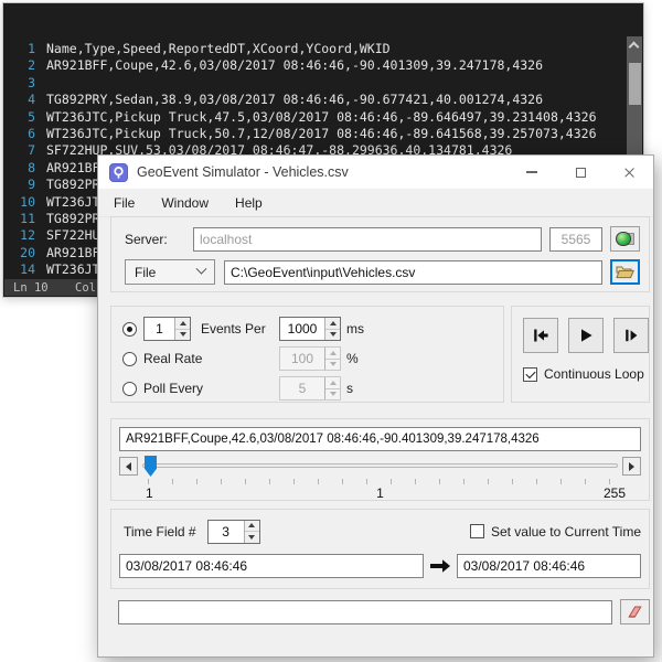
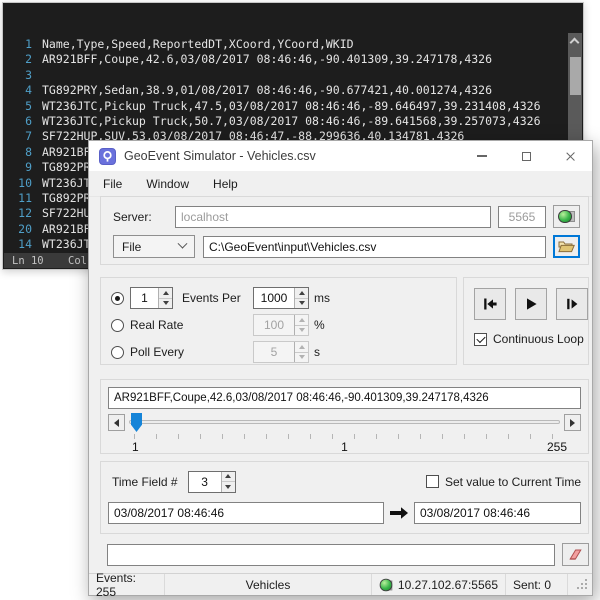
  1
  Name,Type,Speed,ReportedDT,XCoord,YCoord,WKID
  2
  AR921BFF,Coupe,42.6,03/08/2017 08:46:46,-90.401309,39.247178,4326
  3
  4
- TG892PRY,Sedan,38.9,03/08/2017 08:46:46,-90.677421,40.001274,4326
+ TG892PRY,Sedan,38.9,01/08/2017 08:46:46,-90.677421,40.001274,4326
  5
  WT236JTC,Pickup Truck,47.5,03/08/2017 08:46:46,-89.646497,39.231408,4326
  6
- WT236JTC,Pickup Truck,50.7,12/08/2017 08:46:46,-89.641568,39.257073,4326
+ WT236JTC,Pickup Truck,50.7,03/08/2017 08:46:46,-89.641568,39.257073,4326
  7
  SF722HUP,SUV,53,03/08/2017 08:46:47,-88.299636,40.134781,4326
  8
  AR921BF
  9
  TG892PR
  10
  WT236JT
  11
  TG892PR
  12
  SF722HU
  20
  AR921BF
  14
  WT236JT
  Ln 10
  Col
  GeoEvent Simulator - Vehicles.csv
  File
  Window
  Help
  Server:
  localhost
  5565
  File
  C:\GeoEvent\input\Vehicles.csv
  1
  Events Per
  1000
  ms
  Real Rate
  100
  %
  Poll Every
  5
  s
  Continuous Loop
  AR921BFF,Coupe,42.6,03/08/2017 08:46:46,-90.401309,39.247178,4326
  1
  1
  255
  Time Field #
  3
  Set value to Current Time
  03/08/2017 08:46:46
  03/08/2017 08:46:46
+ Events: 255
+ Vehicles
+ 10.27.102.67:5565
+ Sent: 0
